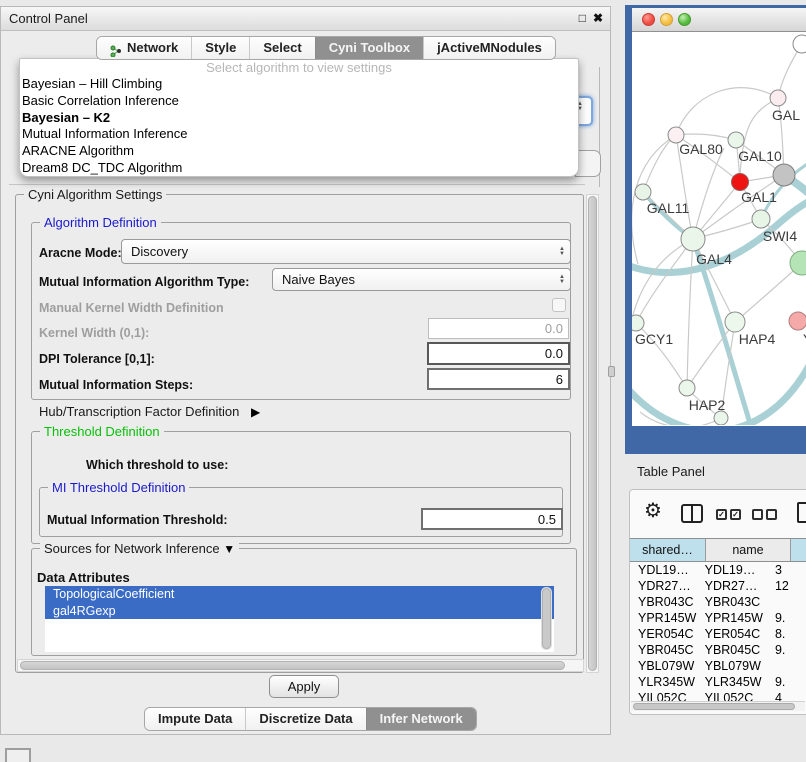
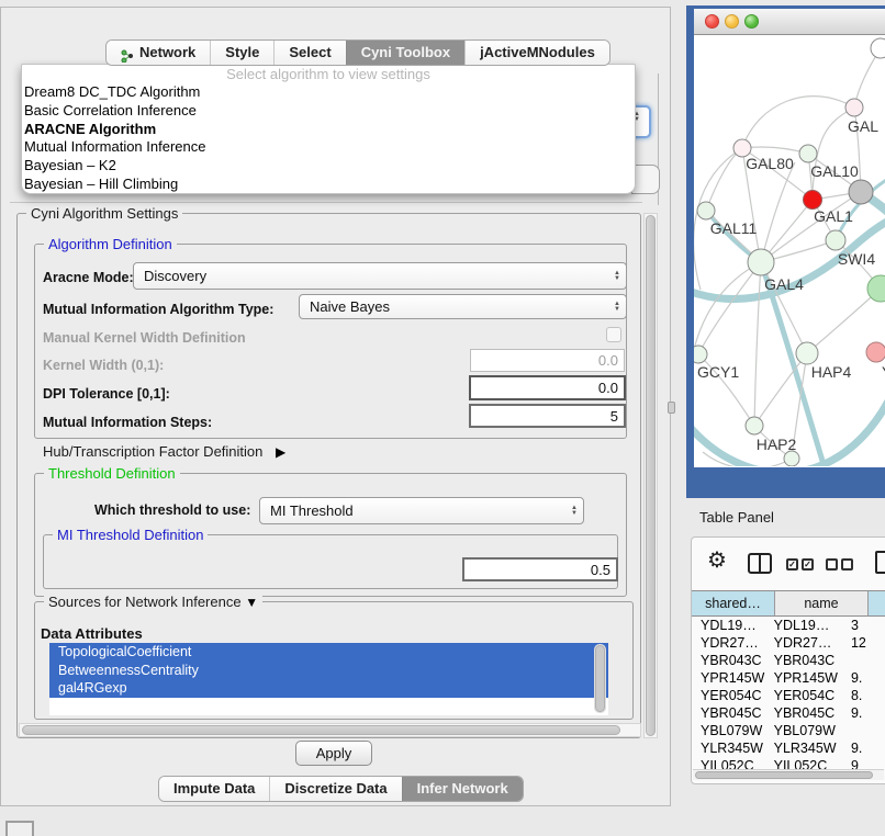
- Control Panel
- □
- ✖
  Network
  Style
  Select
  Cyni Toolbox
  jActiveMNodules
  Select algorithm to view settings
- Bayesian – Hill Climbing
+ Dream8 DC_TDC Algorithm
  Basic Correlation Inference
- Bayesian – K2
+ ARACNE Algorithm
  Mutual Information Inference
- ARACNE Algorithm
+ Bayesian – K2
- Dream8 DC_TDC Algorithm
+ Bayesian – Hill Climbing
  Cyni Algorithm Settings
  Algorithm Definition
  Aracne Mode:
  Discovery
  Mutual Information Algorithm Type:
  Naive Bayes
  Manual Kernel Width Definition
  Kernel Width (0,1):
  0.0
  DPI Tolerance [0,1]:
  0.0
  Mutual Information Steps:
- 6
+ 5
  Hub/Transcription Factor Definition ▶
  Threshold Definition
  Which threshold to use:
+ MI Threshold
  MI Threshold Definition
- Mutual Information Threshold:
  0.5
  Sources for Network Inference ▼
  Data Attributes
  TopologicalCoefficient
+ BetweennessCentrality
  gal4RGexp
  Apply
  Impute Data
  Discretize Data
  Infer Network
  GAL
  GAL80
  GAL10
  GAL1
  GAL11
  SWI4
  GAL4
  GCY1
  HAP4
  HAP2
  Table Panel
  ⚙
  ✓
  ✓
  shared…
  name
  YDL19…
  YDL19…
  3
  YDR27…
  YDR27…
  12
  YBR043C
  YBR043C
  YPR145W
  YPR145W
  9.
  YER054C
  YER054C
  8.
  YBR045C
  YBR045C
  9.
  YBL079W
  YBL079W
  YLR345W
  YLR345W
  9.
  YIL052C
  YIL052C
- 4
+ 9
